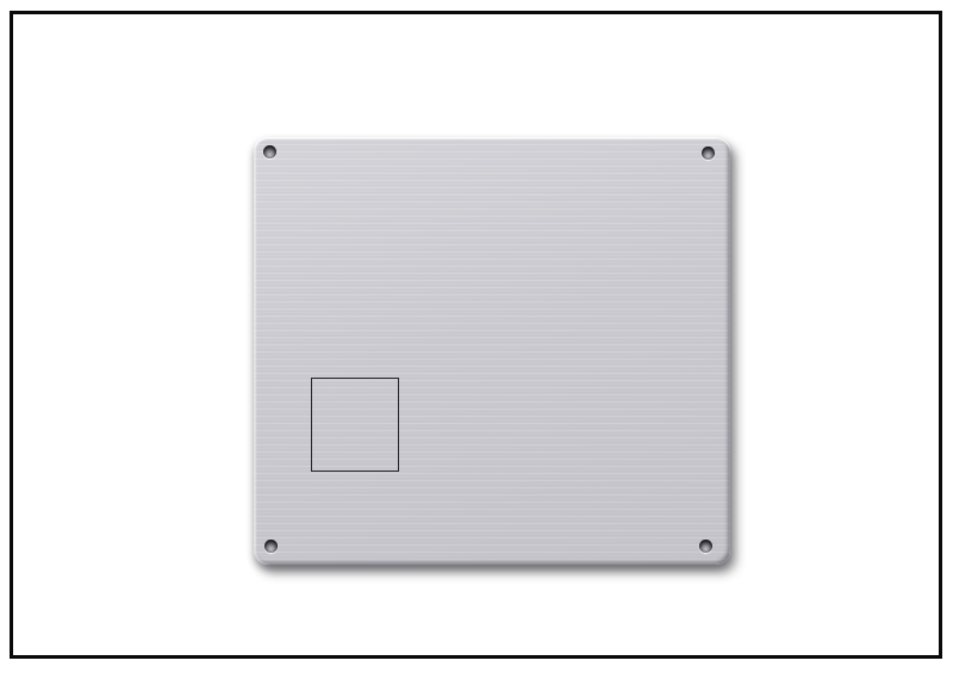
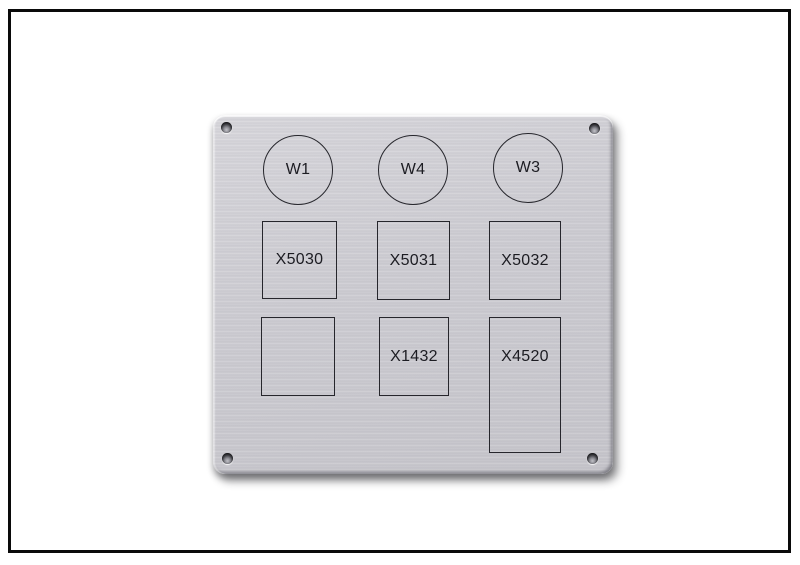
+ W1
+ W4
+ W3
+ X5030
+ X5031
+ X5032
+ X1432
+ X4520
